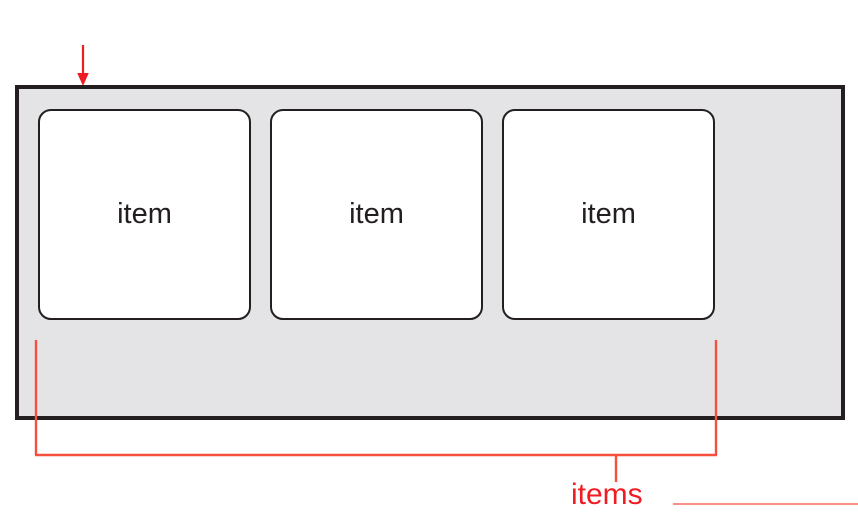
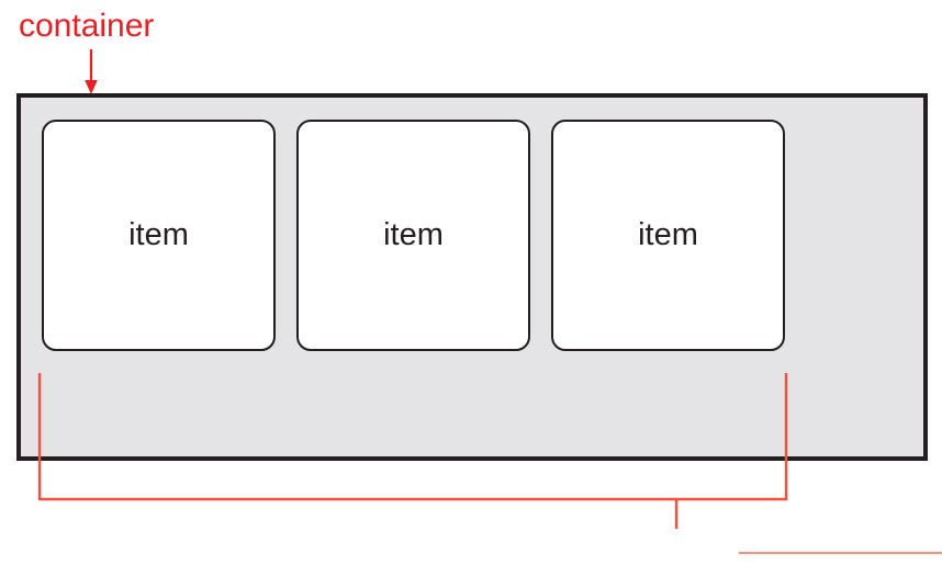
+ container
  item
  item
  item
- items
